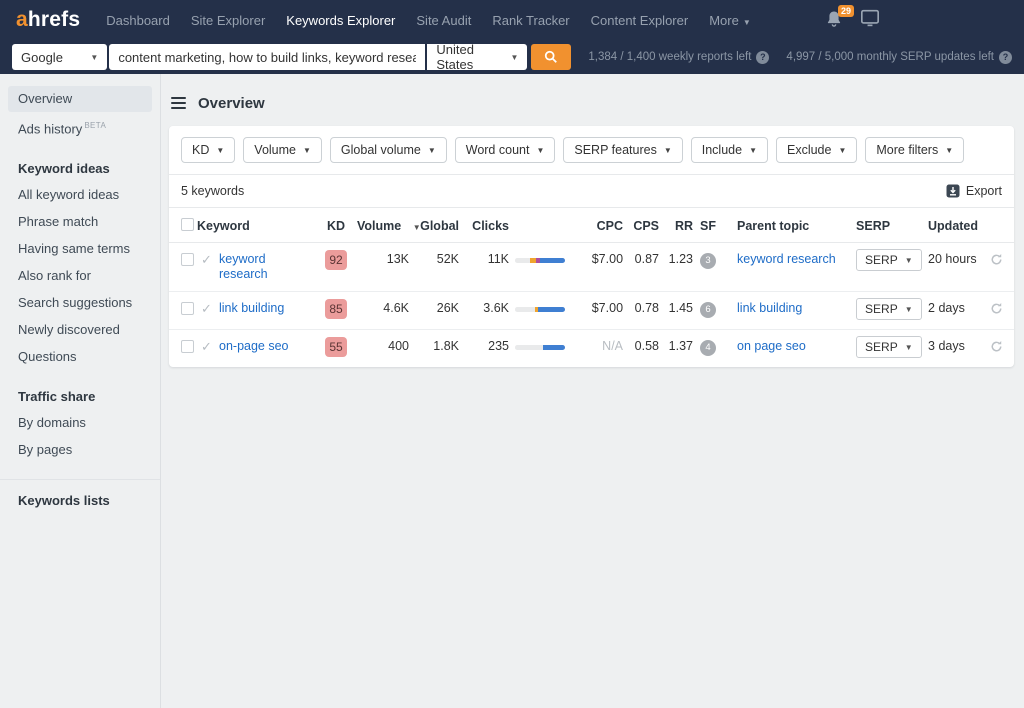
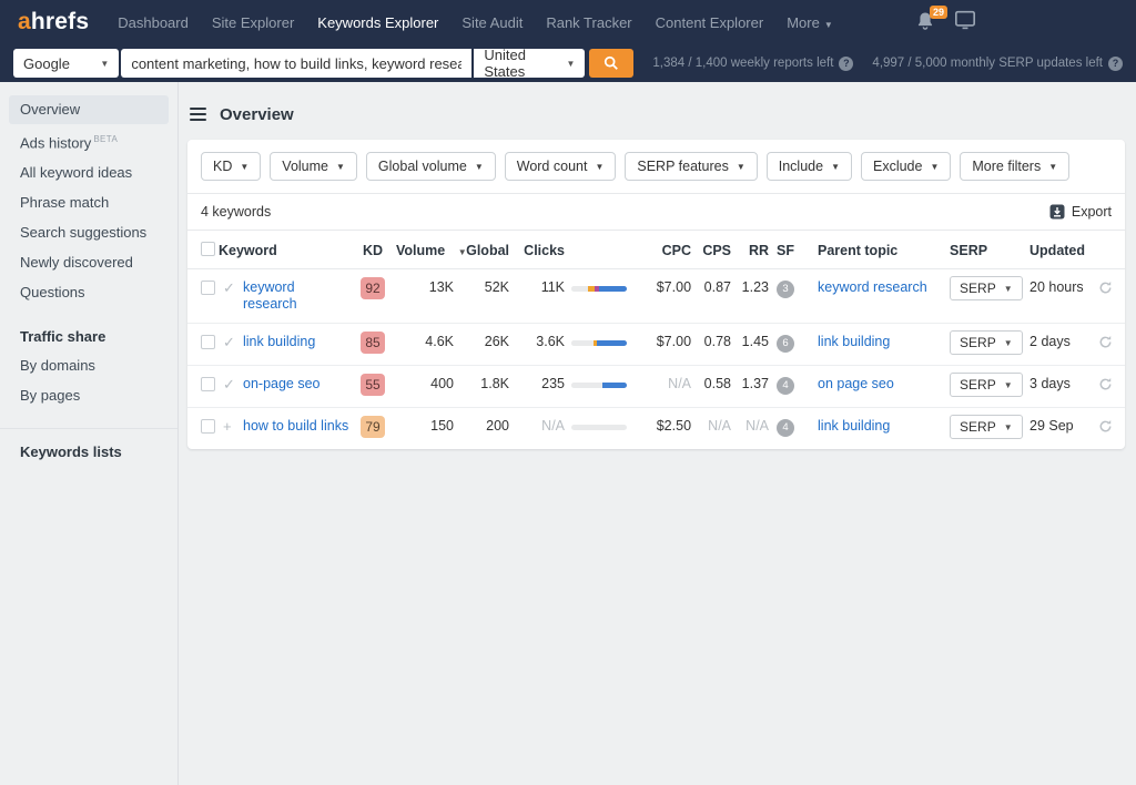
  ahrefs
  Dashboard
  Site Explorer
  Keywords Explorer
  Site Audit
  Rank Tracker
  Content Explorer
  More ▼
  29
  Google
  ▼
  content marketing, how to build links, keyword resea
  United States
  ▼
  1,384 / 1,400 weekly reports left
  ?
  4,997 / 5,000 monthly SERP updates left
  ?
  Overview
  Ads history BETA
- Keyword ideas
  All keyword ideas
  Phrase match
- Having same terms
- Also rank for
  Search suggestions
  Newly discovered
  Questions
  Traffic share
  By domains
  By pages
  Keywords lists
  Overview
  KD
  ▼
  Volume
  ▼
  Global volume
  ▼
  Word count
  ▼
  SERP features
  ▼
  Include
  ▼
  Exclude
  ▼
  More filters
  ▼
- 5 keywords
+ 4 keywords
  Export
  	Keyword	KD	Volume ▼	Global	Clicks		CPC	CPS	RR	SF	Parent topic	SERP	Updated
  	✓	keyword research	92	13K	52K	11K		$7.00	0.87	1.23	3	keyword research	SERP ▼	20 hours
  	✓	link building	85	4.6K	26K	3.6K		$7.00	0.78	1.45	6	link building	SERP ▼	2 days
  	✓	on-page seo	55	400	1.8K	235		N/A	0.58	1.37	4	on page seo	SERP ▼	3 days
+ 	+	how to build links	79	150	200	N/A		$2.50	N/A	N/A	4	link building	SERP ▼	29 Sep
